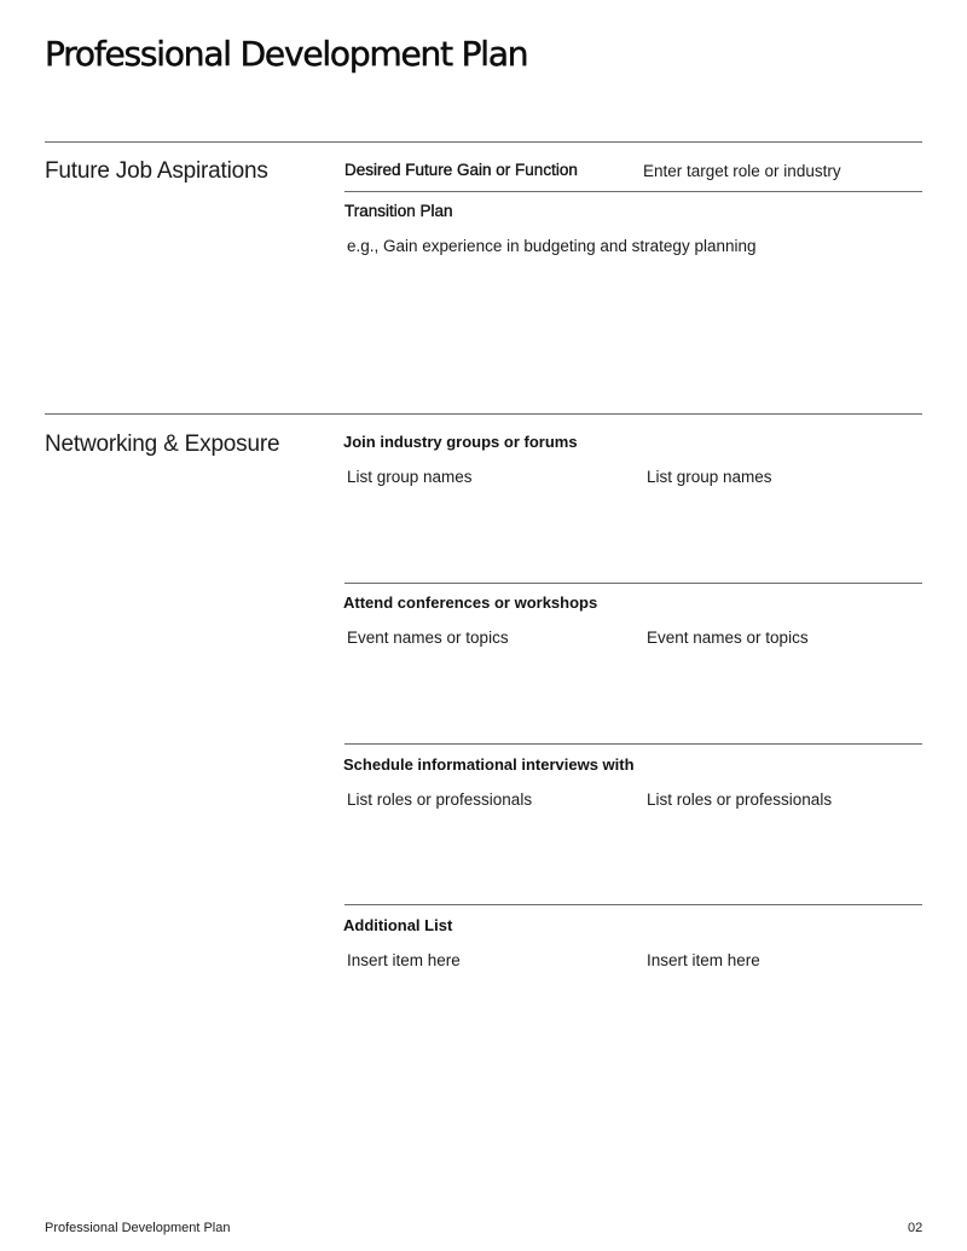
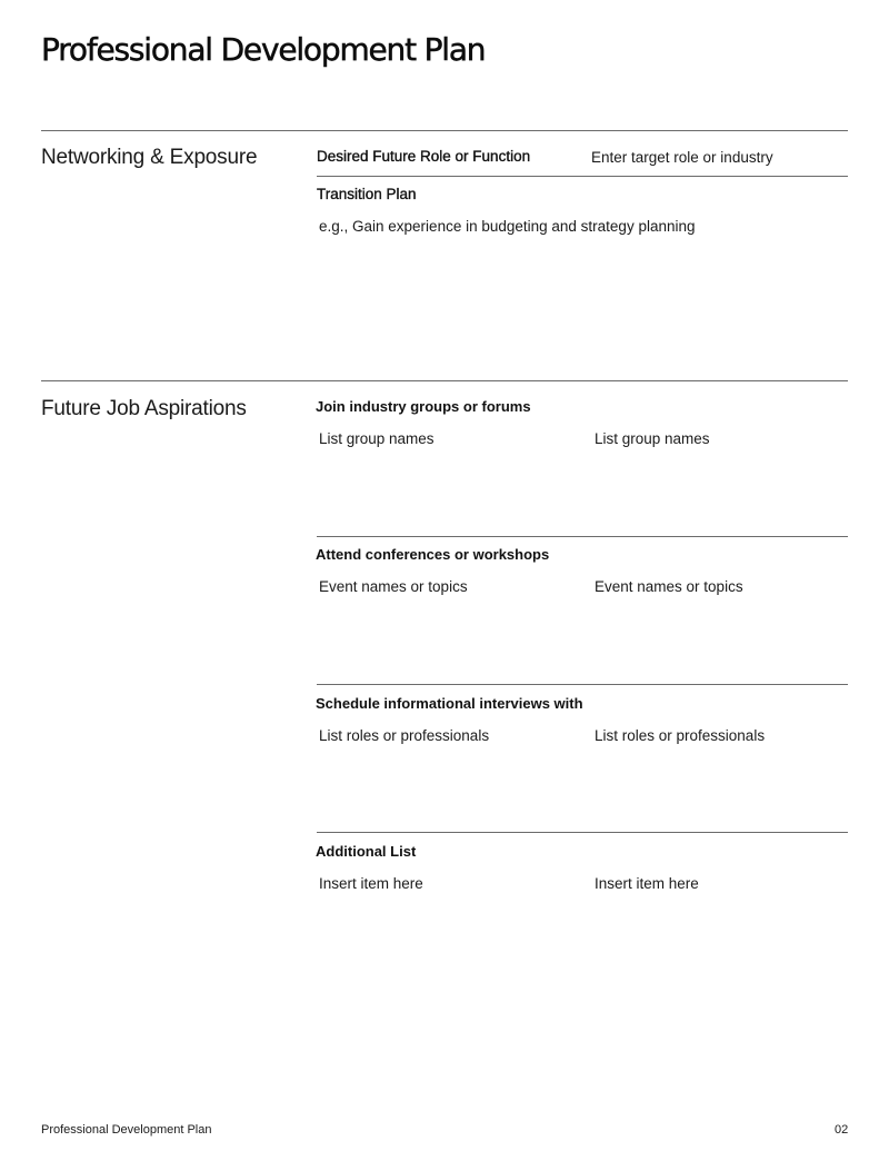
  Professional Development Plan
- Future Job Aspirations
+ Networking & Exposure
- Desired Future Gain or Function
+ Desired Future Role or Function
  Enter target role or industry
  Transition Plan
  e.g., Gain experience in budgeting and strategy planning
- Networking & Exposure
+ Future Job Aspirations
  Join industry groups or forums
  List group names
  List group names
  Attend conferences or workshops
  Event names or topics
  Event names or topics
  Schedule informational interviews with
  List roles or professionals
  List roles or professionals
  Additional List
  Insert item here
  Insert item here
  Professional Development Plan
  02
